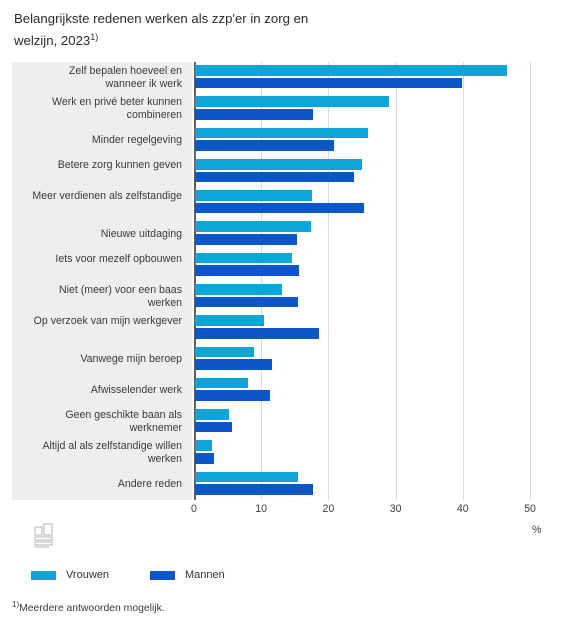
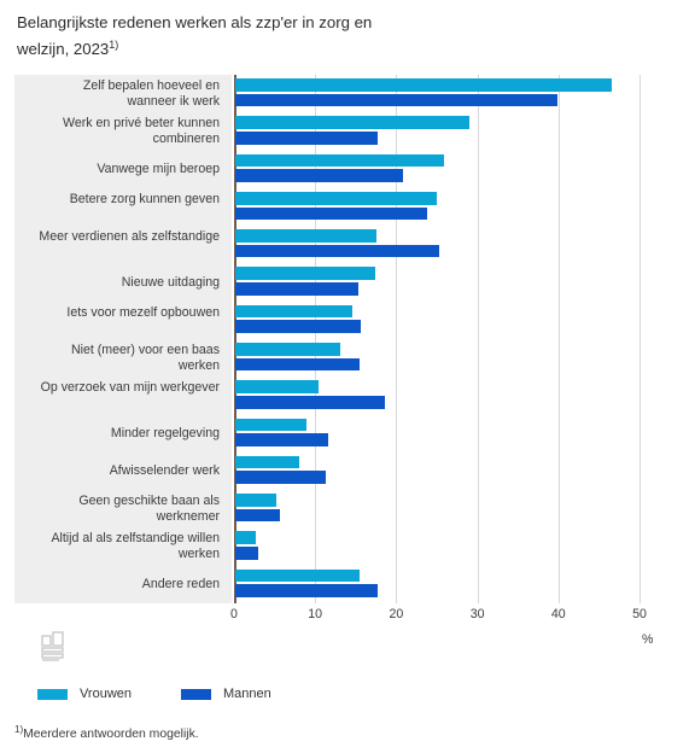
  Belangrijkste redenen werken als zzp'er in zorg en
  welzijn, 20231)
  Zelf bepalen hoeveel en wanneer ik werk
  Werk en privé beter kunnen combineren
- Minder regelgeving
+ Vanwege mijn beroep
  Betere zorg kunnen geven
  Meer verdienen als zelfstandige
  Nieuwe uitdaging
  Iets voor mezelf opbouwen
  Niet (meer) voor een baas werken
  Op verzoek van mijn werkgever
- Vanwege mijn beroep
+ Minder regelgeving
  Afwisselender werk
  Geen geschikte baan als werknemer
  Altijd al als zelfstandige willen werken
  Andere reden
  0
  10
  20
  30
  40
  50
  %
  Vrouwen
  Mannen
  1)Meerdere antwoorden mogelijk.
